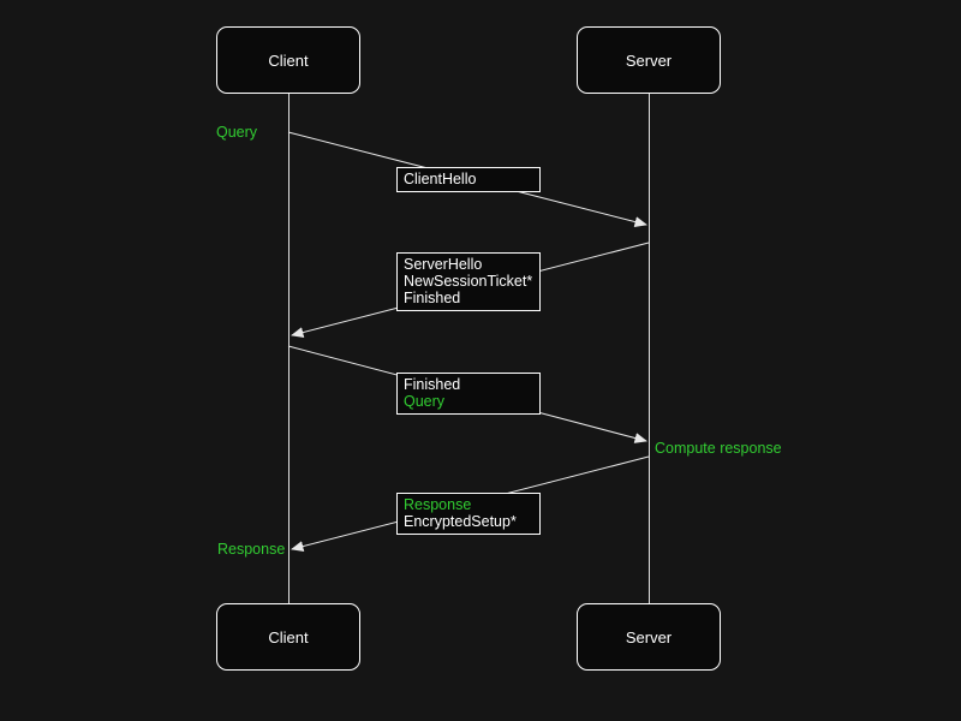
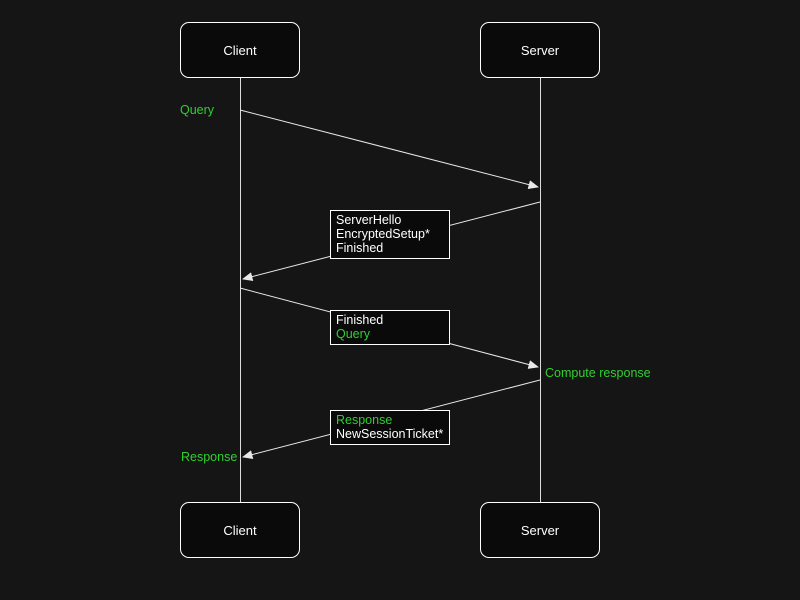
  Client
  Server
  Client
  Server
- ClientHello
  ServerHello
- NewSessionTicket*
+ EncryptedSetup*
  Finished
  Finished
  Query
  Response
- EncryptedSetup*
+ NewSessionTicket*
  Query
  Compute response
  Response
